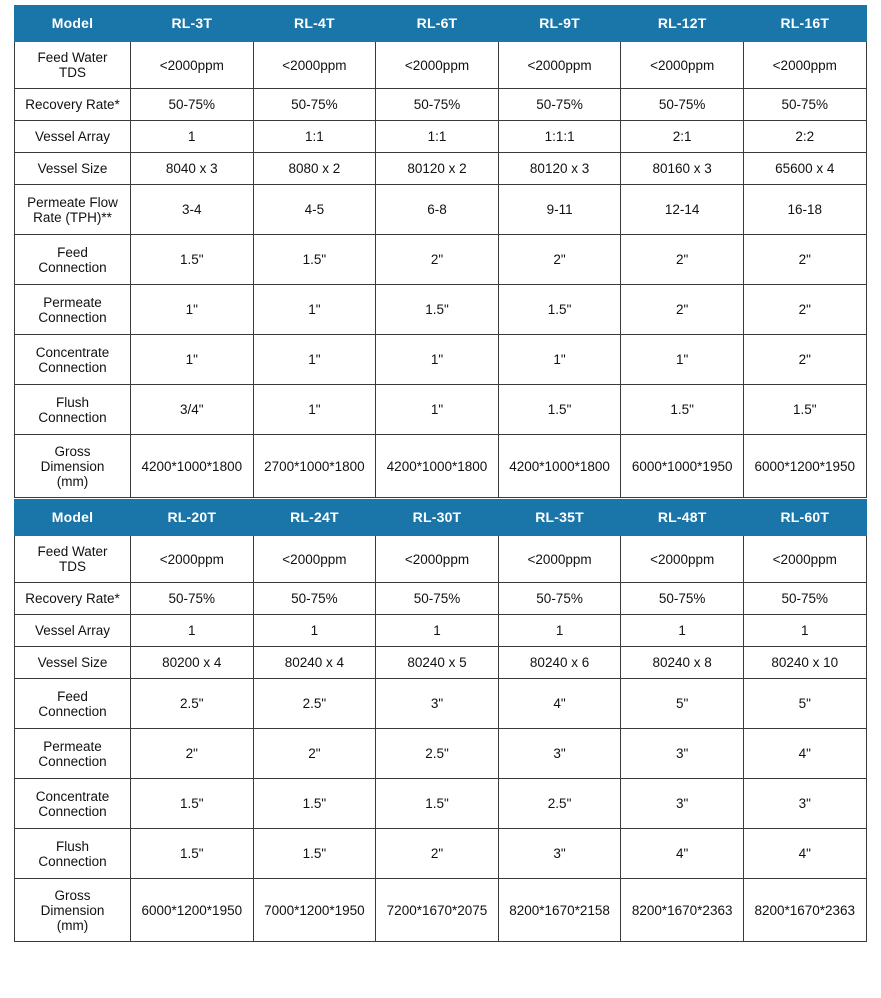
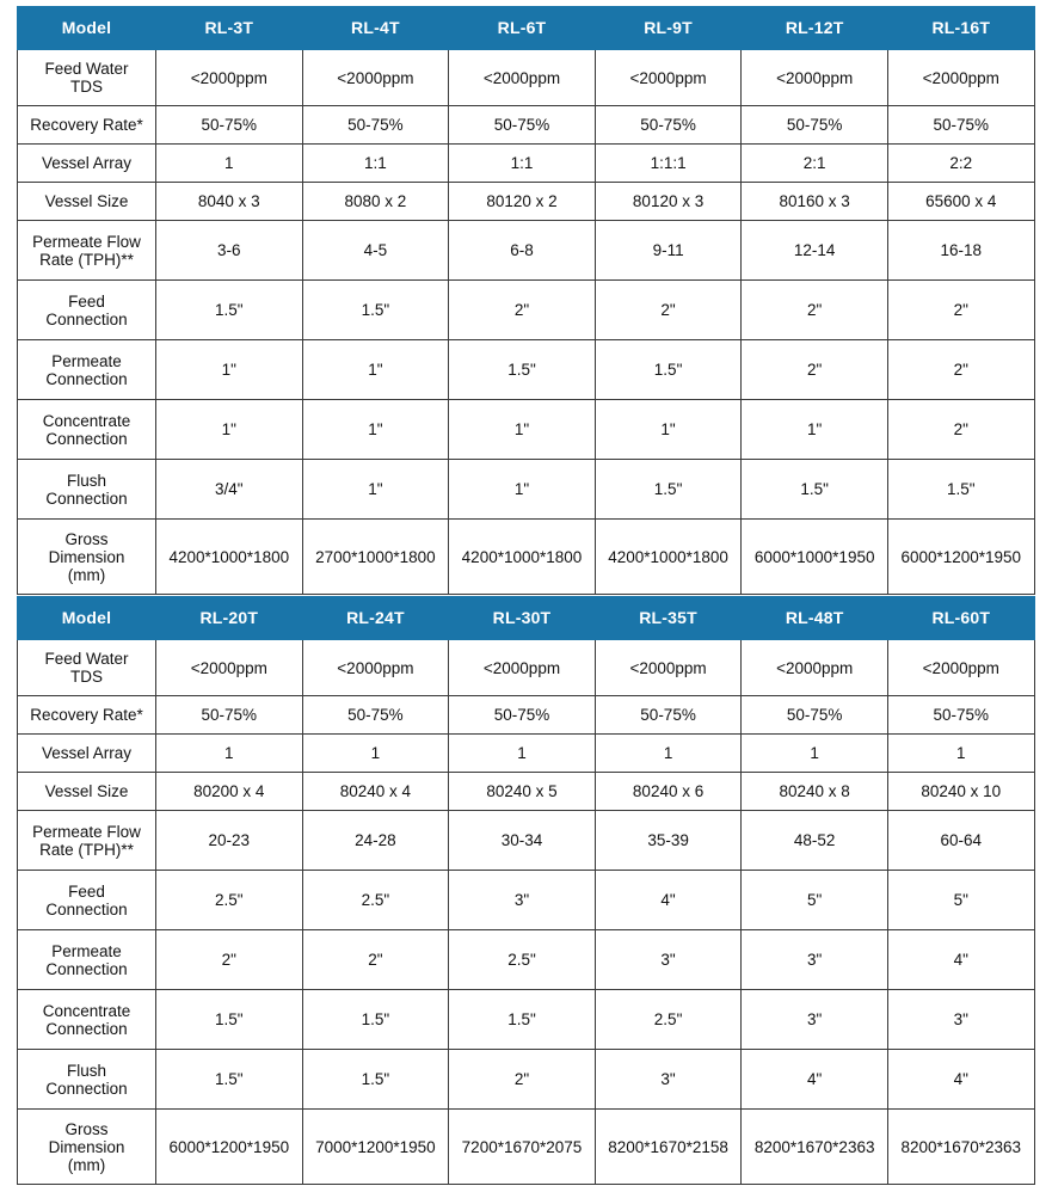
  Model	RL-3T	RL-4T	RL-6T	RL-9T	RL-12T	RL-16T
  Feed WaterTDS	<2000ppm	<2000ppm	<2000ppm	<2000ppm	<2000ppm	<2000ppm
  Recovery Rate*	50-75%	50-75%	50-75%	50-75%	50-75%	50-75%
  Vessel Array	1	1:1	1:1	1:1:1	2:1	2:2
  Vessel Size	8040 x 3	8080 x 2	80120 x 2	80120 x 3	80160 x 3	65600 x 4
- Permeate FlowRate (TPH)**	3-4	4-5	6-8	9-11	12-14	16-18
+ Permeate FlowRate (TPH)**	3-6	4-5	6-8	9-11	12-14	16-18
  FeedConnection	1.5"	1.5"	2"	2"	2"	2"
  PermeateConnection	1"	1"	1.5"	1.5"	2"	2"
  ConcentrateConnection	1"	1"	1"	1"	1"	2"
  FlushConnection	3/4"	1"	1"	1.5"	1.5"	1.5"
  GrossDimension(mm)	4200*1000*1800	2700*1000*1800	4200*1000*1800	4200*1000*1800	6000*1000*1950	6000*1200*1950
  Model	RL-20T	RL-24T	RL-30T	RL-35T	RL-48T	RL-60T
  Feed WaterTDS	<2000ppm	<2000ppm	<2000ppm	<2000ppm	<2000ppm	<2000ppm
  Recovery Rate*	50-75%	50-75%	50-75%	50-75%	50-75%	50-75%
  Vessel Array	1	1	1	1	1	1
  Vessel Size	80200 x 4	80240 x 4	80240 x 5	80240 x 6	80240 x 8	80240 x 10
+ Permeate FlowRate (TPH)**	20-23	24-28	30-34	35-39	48-52	60-64
  FeedConnection	2.5"	2.5"	3"	4"	5"	5"
  PermeateConnection	2"	2"	2.5"	3"	3"	4"
  ConcentrateConnection	1.5"	1.5"	1.5"	2.5"	3"	3"
  FlushConnection	1.5"	1.5"	2"	3"	4"	4"
  GrossDimension(mm)	6000*1200*1950	7000*1200*1950	7200*1670*2075	8200*1670*2158	8200*1670*2363	8200*1670*2363
